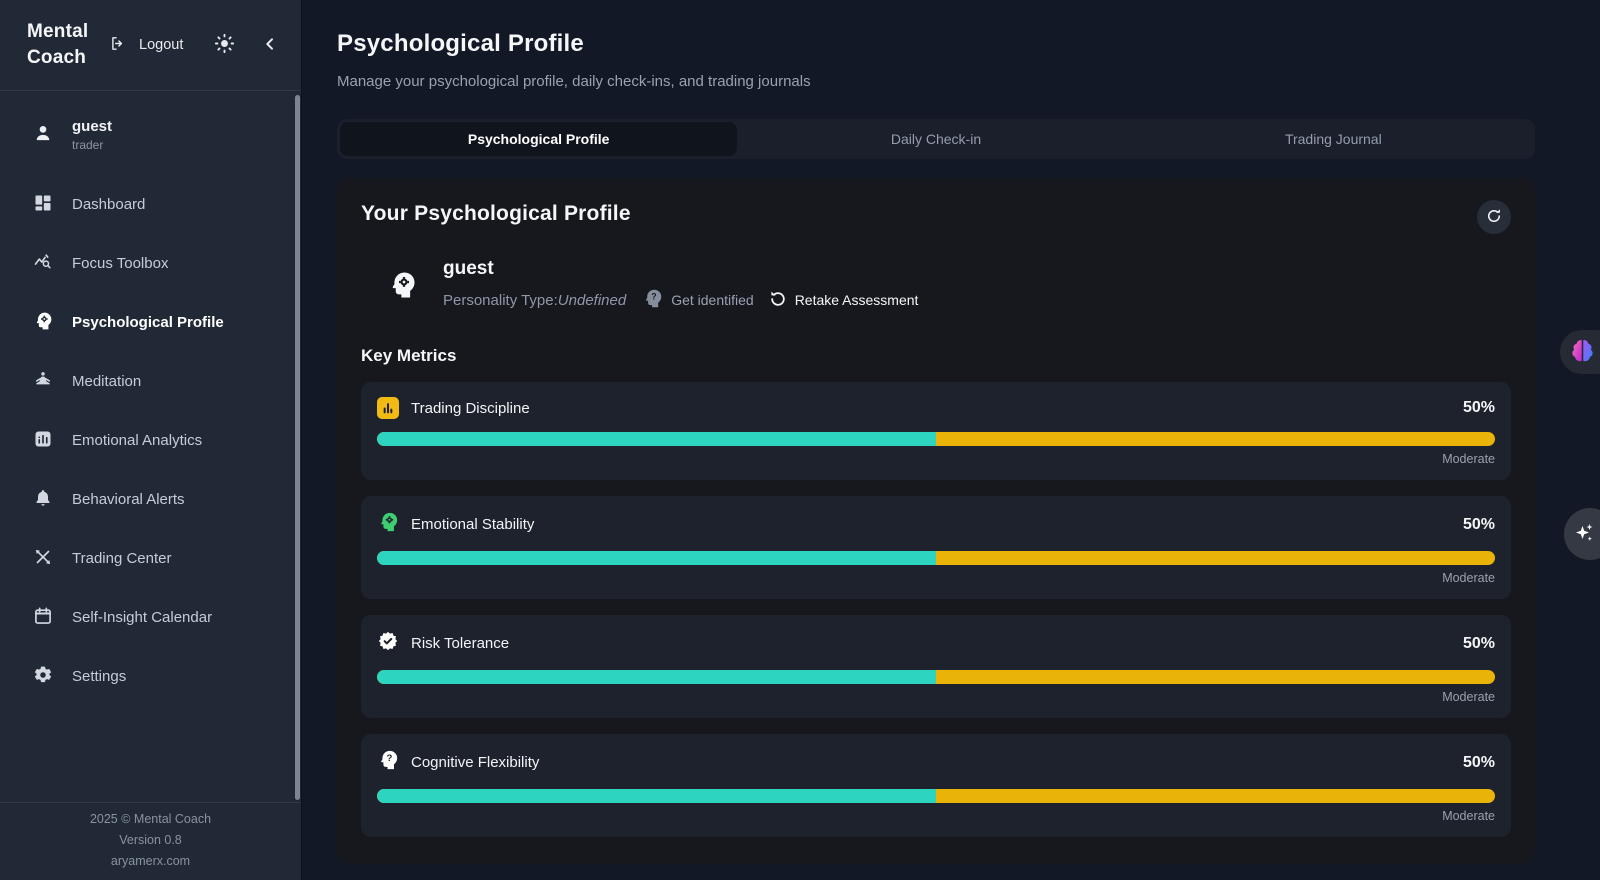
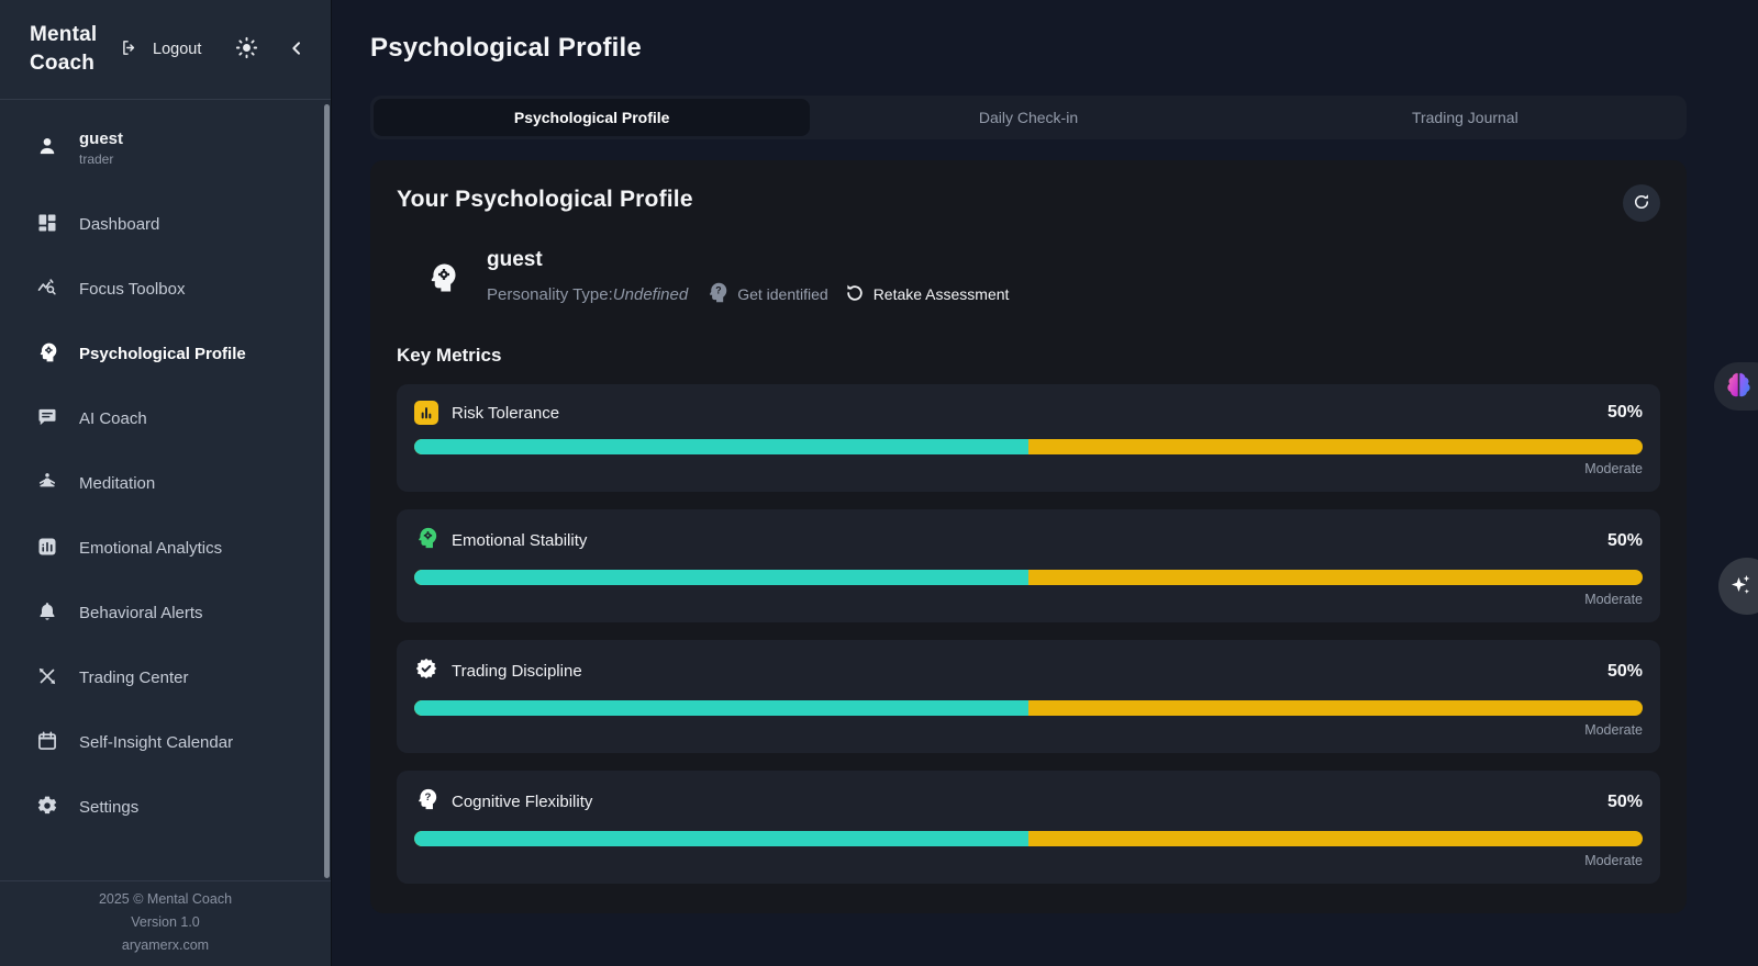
  Mental Coach
  Logout
  guest
  trader
  Dashboard
  Focus Toolbox
  Psychological Profile
+ AI Coach
  Meditation
  Emotional Analytics
  Behavioral Alerts
  Trading Center
  Self-Insight Calendar
  Settings
  2025 © Mental Coach
- Version 0.8
+ Version 1.0
  aryamerx.com
  Psychological Profile
- Manage your psychological profile, daily check-ins, and trading journals
  Psychological Profile
  Daily Check-in
  Trading Journal
  Your Psychological Profile
  guest
  Personality Type:
  Undefined
  ?
  Get identified
  Retake Assessment
  Key Metrics
- Trading Discipline
+ Risk Tolerance
  50%
  Moderate
  Emotional Stability
  50%
  Moderate
- Risk Tolerance
+ Trading Discipline
  50%
  Moderate
  ?
  Cognitive Flexibility
  50%
  Moderate
